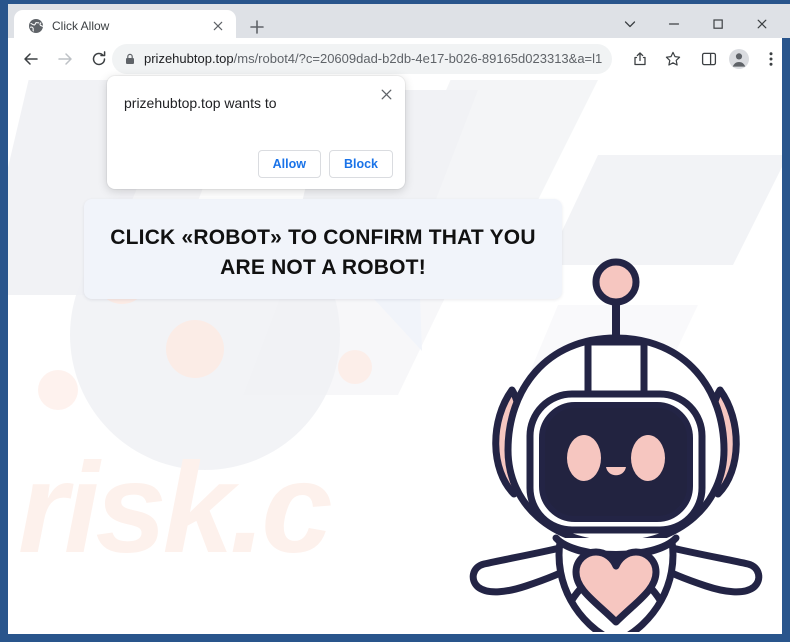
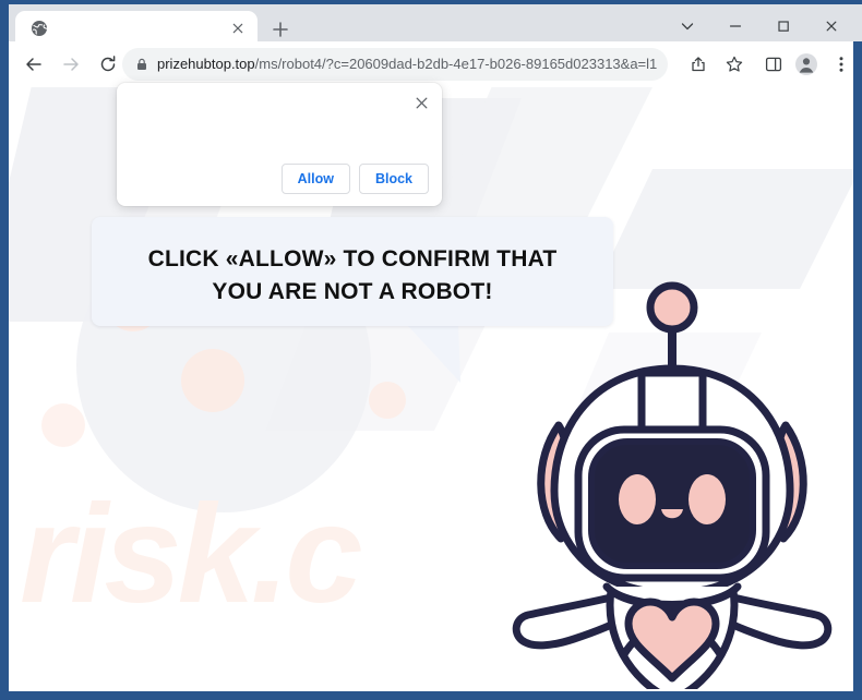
- Click Allow
  prizehubtop.top/ms/robot4/?c=20609dad-b2db-4e17-b026-89165d023313&a=l1
- CLICK «ROBOT» TO CONFIRM THAT YOU ARE NOT A ROBOT!
+ CLICK «ALLOW» TO CONFIRM THAT YOU ARE NOT A ROBOT!
- prizehubtop.top wants to
  Allow
  Block
